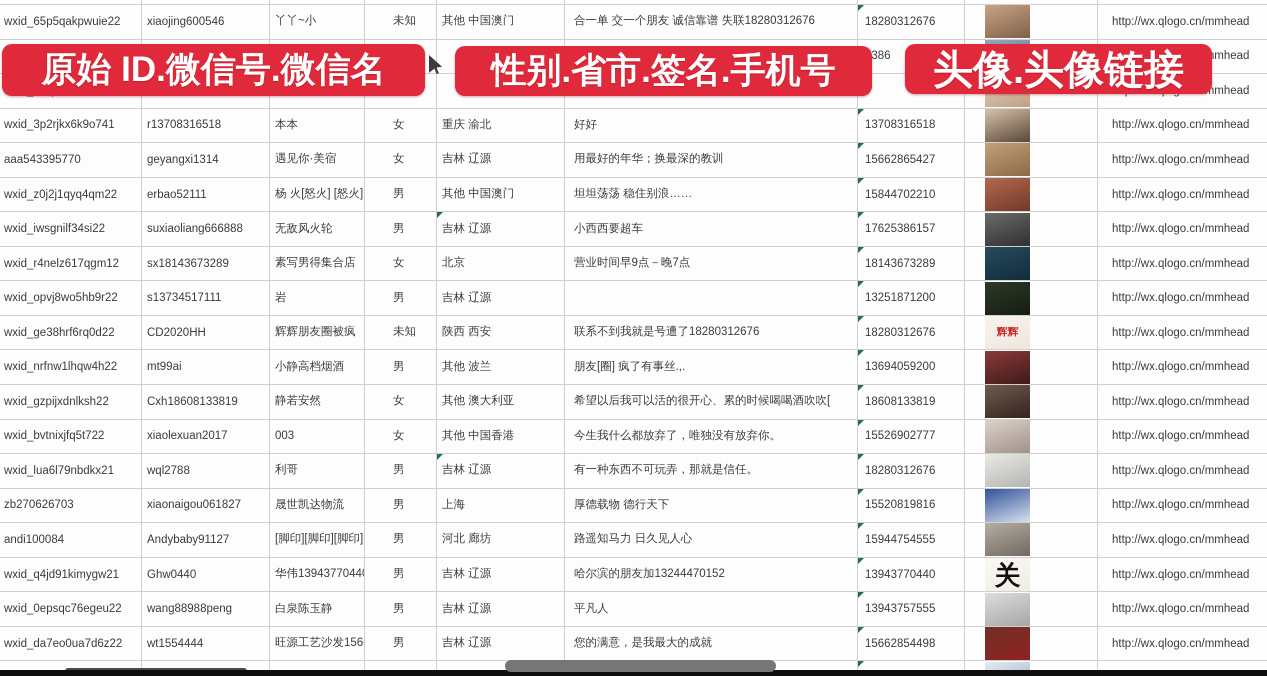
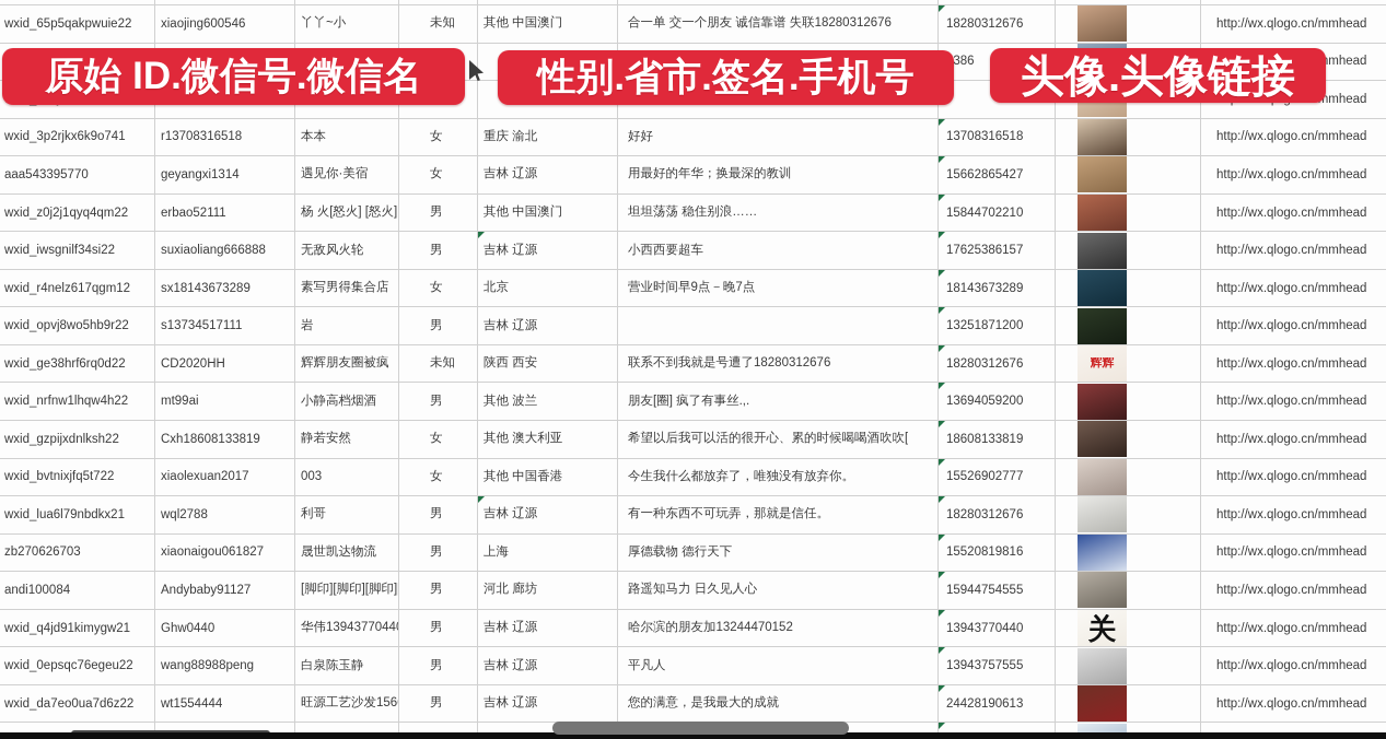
  wxid_65p5qakpwuie22
  xiaojing600546
  丫丫~小
  未知
  其他 中国澳门
  合一单 交一个朋友 诚信靠谱 失联18280312676
  18280312676
  http://wx.qlogo.cn/mmhead
  386
  wxid_3p2rjkx6k9o741
  r13708316518
  本本
  女
  重庆 渝北
  好好
  13708316518
  http://wx.qlogo.cn/mmhead
  aaa543395770
  geyangxi1314
  遇见你·美宿
  女
  吉林 辽源
  用最好的年华；换最深的教训
  15662865427
  http://wx.qlogo.cn/mmhead
  wxid_z0j2j1qyq4qm22
  erbao52111
  杨 火[怒火] [怒火]
  男
  其他 中国澳门
  坦坦荡荡 稳住别浪……
  15844702210
  http://wx.qlogo.cn/mmhead
  wxid_iwsgnilf34si22
  suxiaoliang666888
  无敌风火轮
  男
  吉林 辽源
  小西西要超车
  17625386157
  http://wx.qlogo.cn/mmhead
  wxid_r4nelz617qgm12
  sx18143673289
  素写男得集合店
  女
  北京
  营业时间早9点－晚7点
  18143673289
  http://wx.qlogo.cn/mmhead
  wxid_opvj8wo5hb9r22
  s13734517111
  岩
  男
  吉林 辽源
  13251871200
  http://wx.qlogo.cn/mmhead
  wxid_ge38hrf6rq0d22
  CD2020HH
  辉辉朋友圈被疯
  未知
  陕西 西安
  联系不到我就是号遭了18280312676
  18280312676
  辉辉
  http://wx.qlogo.cn/mmhead
  wxid_nrfnw1lhqw4h22
  mt99ai
  小静高档烟酒
  男
  其他 波兰
  朋友[圈] 疯了有事丝.,.
  13694059200
  http://wx.qlogo.cn/mmhead
  wxid_gzpijxdnlksh22
  Cxh18608133819
  静若安然
  女
  其他 澳大利亚
  希望以后我可以活的很开心、累的时候喝喝酒吹吹[
  18608133819
  http://wx.qlogo.cn/mmhead
  wxid_bvtnixjfq5t722
  xiaolexuan2017
  003
  女
  其他 中国香港
  今生我什么都放弃了，唯独没有放弃你。
  15526902777
  http://wx.qlogo.cn/mmhead
  wxid_lua6l79nbdkx21
  wql2788
  利哥
  男
  吉林 辽源
  有一种东西不可玩弄，那就是信任。
  18280312676
  http://wx.qlogo.cn/mmhead
  zb270626703
  xiaonaigou061827
  晟世凯达物流
  男
  上海
  厚德载物 德行天下
  15520819816
  http://wx.qlogo.cn/mmhead
  andi100084
  Andybaby91127
  [脚印][脚印][脚印]
  男
  河北 廊坊
  路遥知马力 日久见人心
  15944754555
  http://wx.qlogo.cn/mmhead
  wxid_q4jd91kimygw21
  Ghw0440
  华伟1394377044
  男
  吉林 辽源
  哈尔滨的朋友加13244470152
  13943770440
  关
  http://wx.qlogo.cn/mmhead
  wxid_0epsqc76egeu22
  wang88988peng
  白泉陈玉静
  男
  吉林 辽源
  平凡人
  13943757555
  http://wx.qlogo.cn/mmhead
  wxid_da7eo0ua7d6z22
  wt1554444
  男
  吉林 辽源
  您的满意，是我最大的成就
- 15662854498
+ 24428190613
  http://wx.qlogo.cn/mmhead
  原始 ID.微信号.微信名
  性别.省市.签名.手机号
  头像.头像链接
